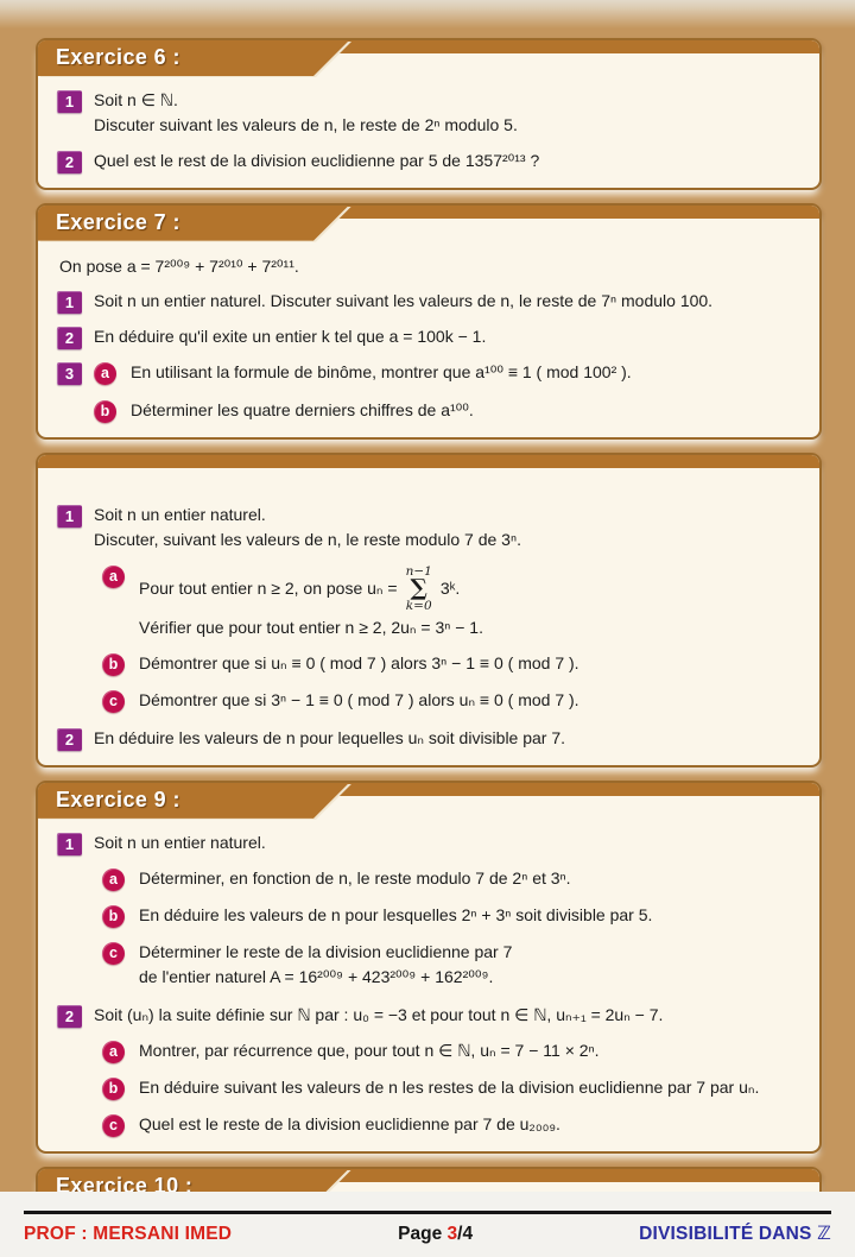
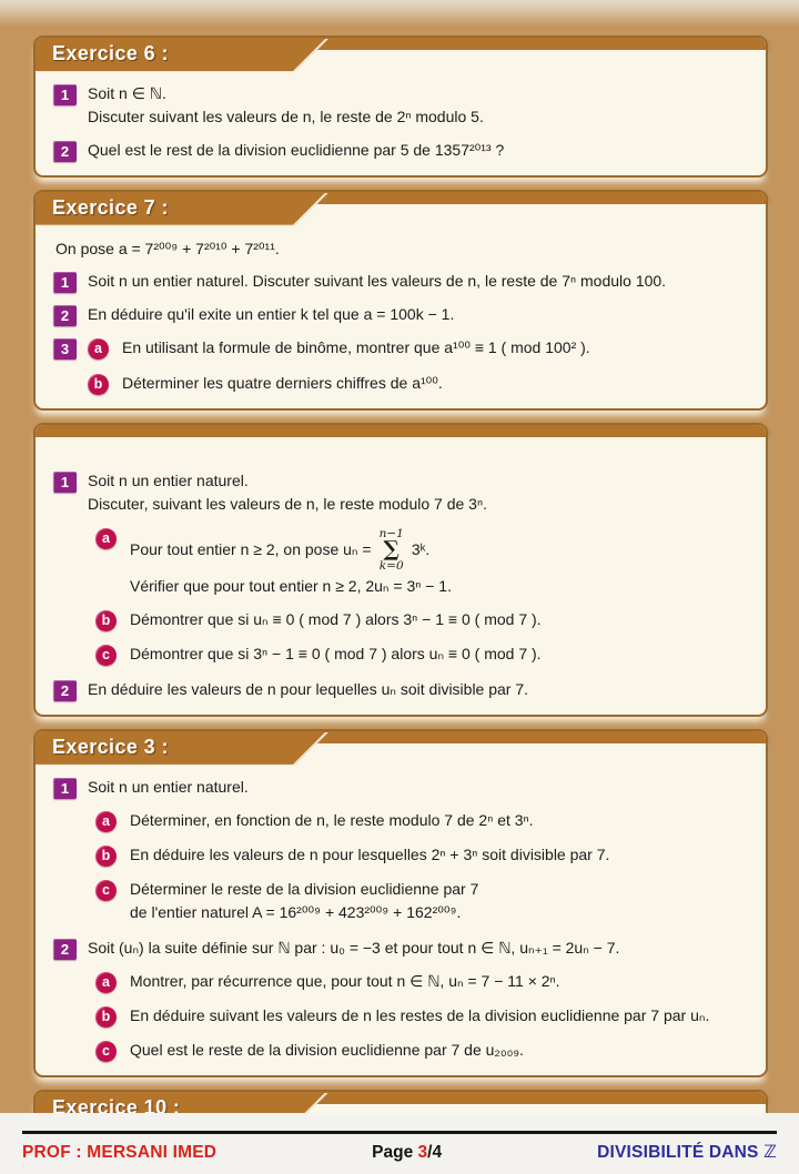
  Exercice 6 :
  1
  Soit n ∈ ℕ.
  Discuter suivant les valeurs de n, le reste de 2ⁿ modulo 5.
  2
  Quel est le rest de la division euclidienne par 5 de 1357²⁰¹³ ?
  Exercice 7 :
  On pose a = 7²⁰⁰⁹ + 7²⁰¹⁰ + 7²⁰¹¹.
  1
  Soit n un entier naturel. Discuter suivant les valeurs de n, le reste de 7ⁿ modulo 100.
  2
  En déduire qu'il exite un entier k tel que a = 100k − 1.
  3
  a
  En utilisant la formule de binôme, montrer que a¹⁰⁰ ≡ 1 ( mod 100² ).
  b
  Déterminer les quatre derniers chiffres de a¹⁰⁰.
  1
  Soit n un entier naturel.
  Discuter, suivant les valeurs de n, le reste modulo 7 de 3ⁿ.
  a
  Pour tout entier n ≥ 2, on pose uₙ =
  n−1
  ∑
  k=0
  3ᵏ.
  Vérifier que pour tout entier n ≥ 2, 2uₙ = 3ⁿ − 1.
  b
  Démontrer que si uₙ ≡ 0 ( mod 7 ) alors 3ⁿ − 1 ≡ 0 ( mod 7 ).
  c
  Démontrer que si 3ⁿ − 1 ≡ 0 ( mod 7 ) alors uₙ ≡ 0 ( mod 7 ).
  2
  En déduire les valeurs de n pour lequelles uₙ soit divisible par 7.
- Exercice 9 :
+ Exercice 3 :
  1
  Soit n un entier naturel.
  a
  Déterminer, en fonction de n, le reste modulo 7 de 2ⁿ et 3ⁿ.
  b
- En déduire les valeurs de n pour lesquelles 2ⁿ + 3ⁿ soit divisible par 5.
+ En déduire les valeurs de n pour lesquelles 2ⁿ + 3ⁿ soit divisible par 7.
  c
  Déterminer le reste de la division euclidienne par 7
  de l'entier naturel A = 16²⁰⁰⁹ + 423²⁰⁰⁹ + 162²⁰⁰⁹.
  2
  Soit (uₙ) la suite définie sur ℕ par : u₀ = −3 et pour tout n ∈ ℕ, uₙ₊₁ = 2uₙ − 7.
  a
  Montrer, par récurrence que, pour tout n ∈ ℕ, uₙ = 7 − 11 × 2ⁿ.
  b
  En déduire suivant les valeurs de n les restes de la division euclidienne par 7 par uₙ.
  c
  Quel est le reste de la division euclidienne par 7 de u₂₀₀₉.
  Exercice 10 :
  PROF : MERSANI IMED
  Page 3/4
  DIVISIBILITÉ DANS ℤ
